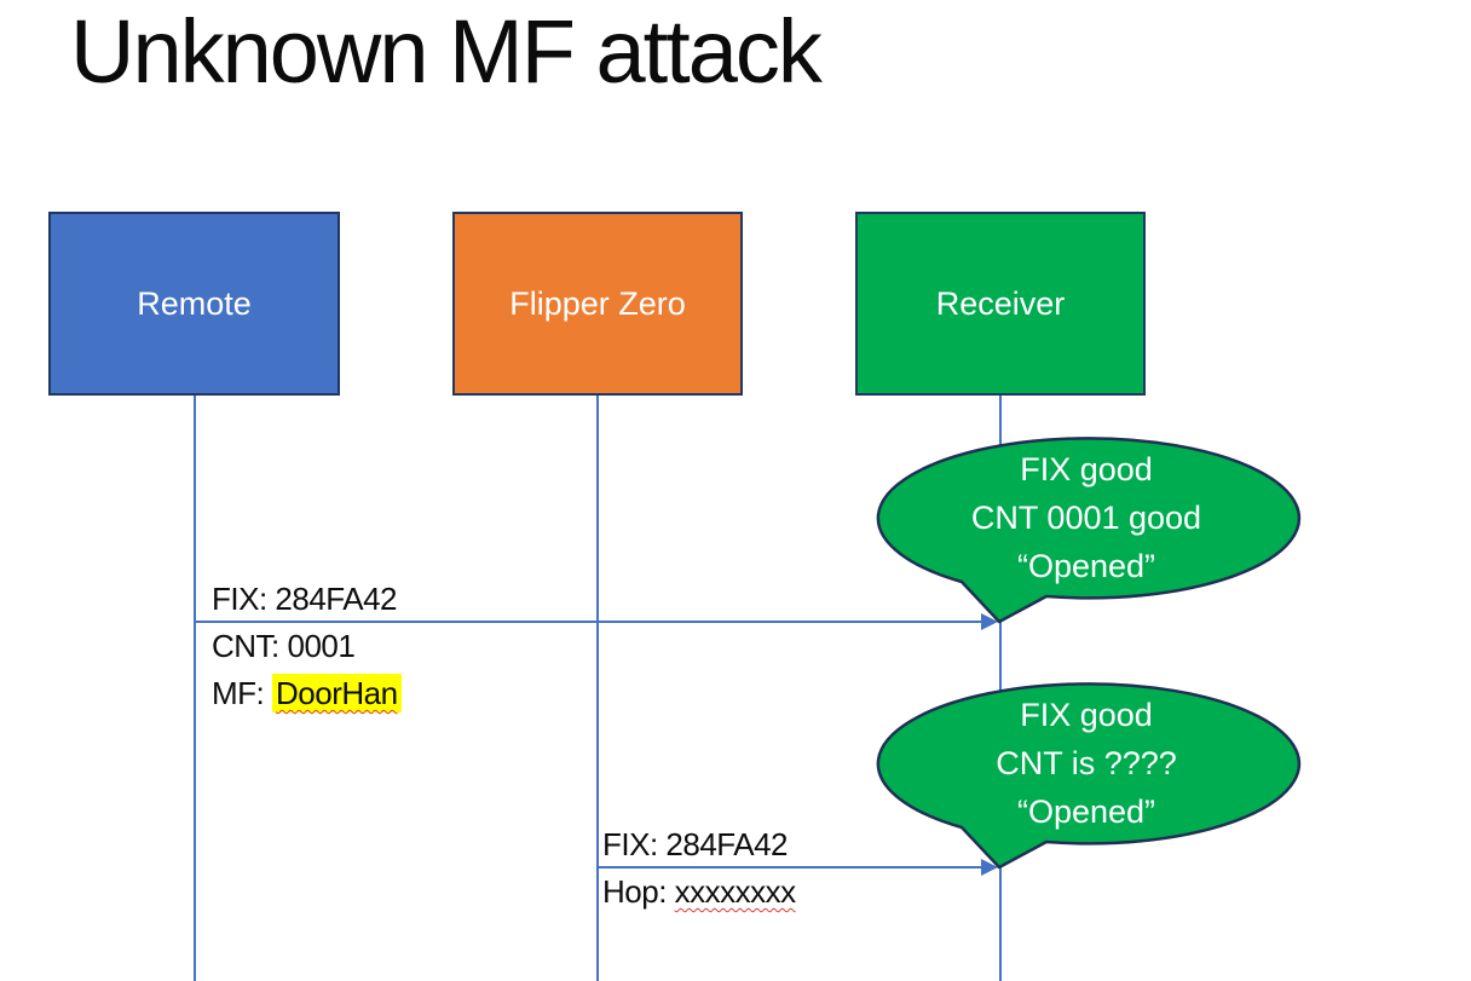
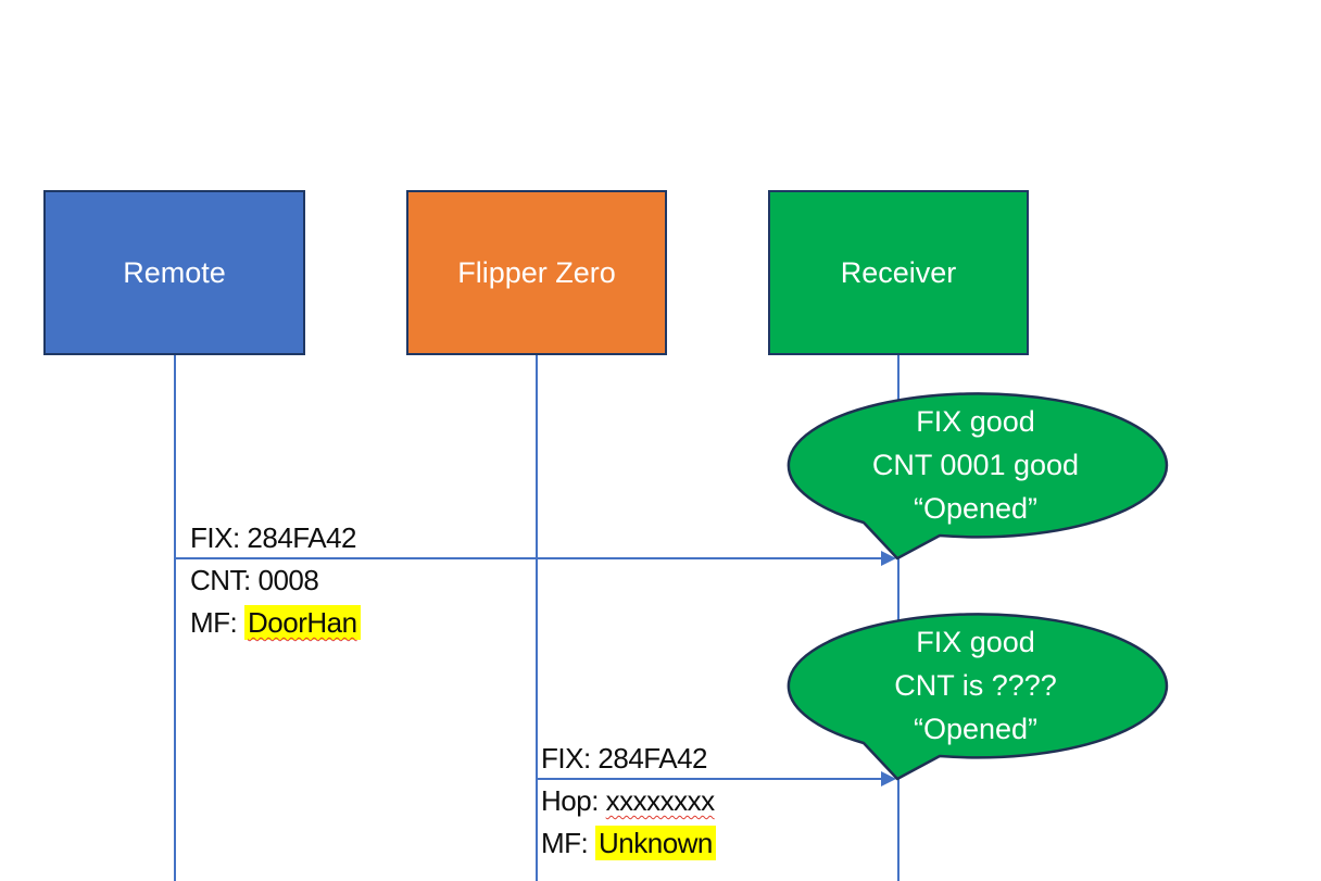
- Unknown MF attack
  Remote
  Flipper Zero
  Receiver
  FIX: 284FA42
- CNT: 0001
+ CNT: 0008
  MF: DoorHan
  FIX: 284FA42
  Hop: xxxxxxxx
+ MF: Unknown
  FIX good
  CNT 0001 good
  “Opened”
  FIX good
  CNT is ????
  “Opened”
